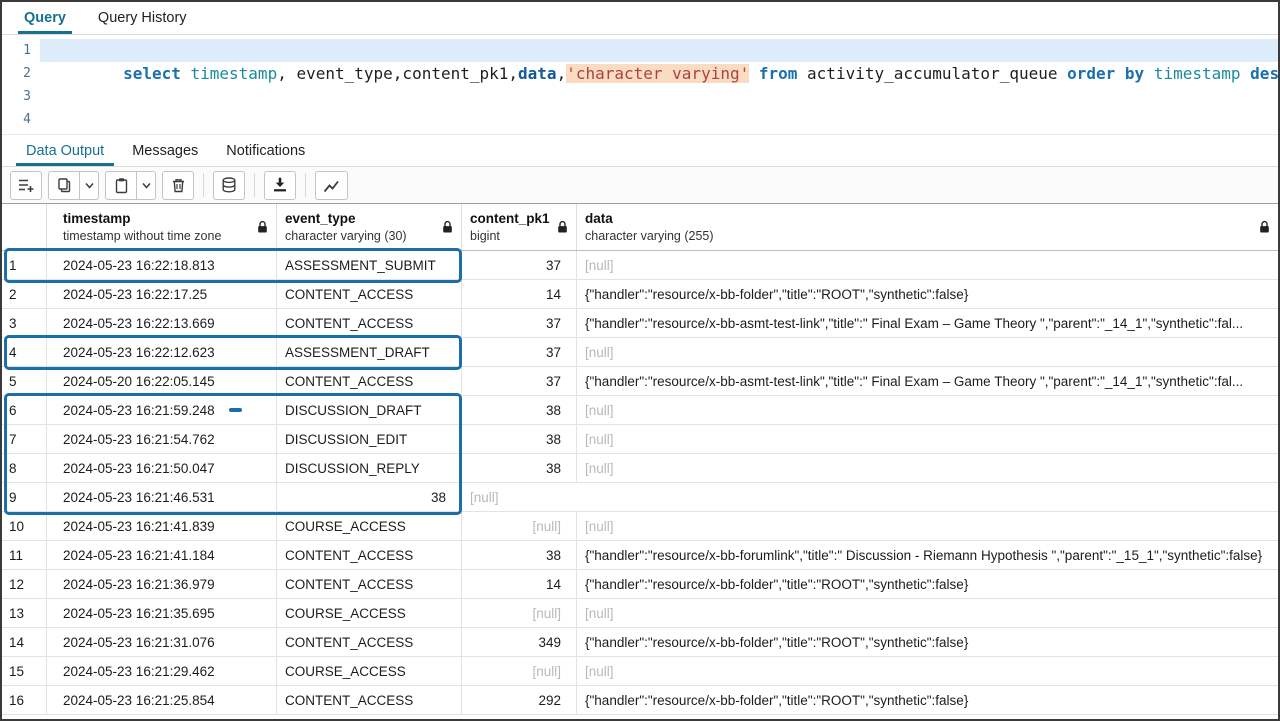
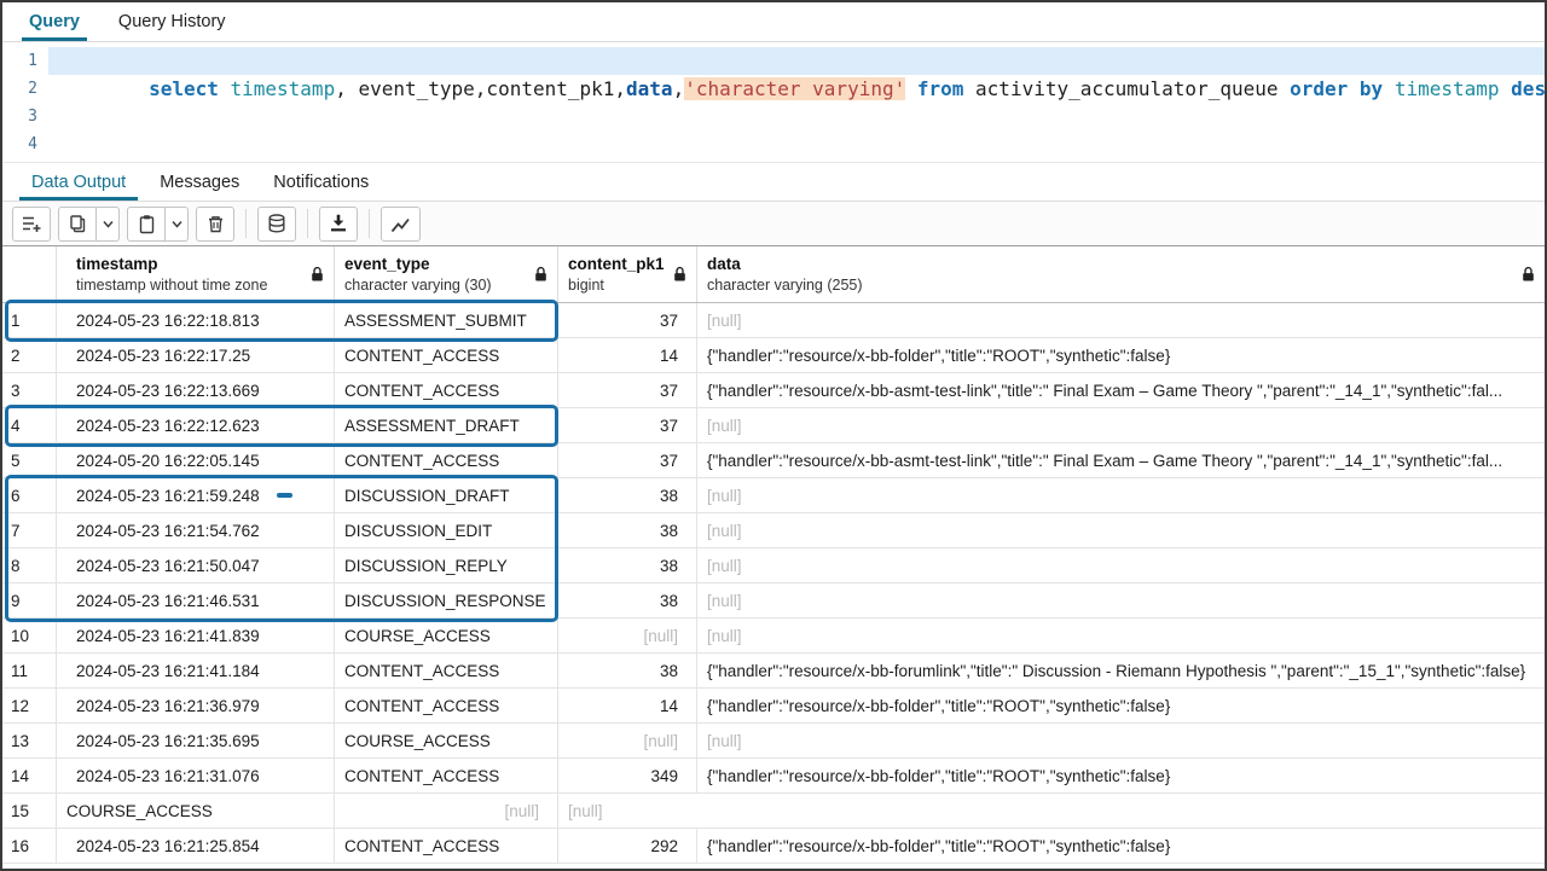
  Query
  Query History
  1
  2
  3
  4
  select timestamp, event_type,content_pk1,data,'character varying' from activity_accumulator_queue order by timestamp des
  Data Output
  Messages
  Notifications
  timestamp
  timestamp without time zone
  event_type
  character varying (30)
  content_pk1
  bigint
  data
  character varying (255)
  1
  2024-05-23 16:22:18.813
  ASSESSMENT_SUBMIT
  37
  [null]
  2
  2024-05-23 16:22:17.25
  CONTENT_ACCESS
  14
  {"handler":"resource/x-bb-folder","title":"ROOT","synthetic":false}
  3
  2024-05-23 16:22:13.669
  CONTENT_ACCESS
  37
  {"handler":"resource/x-bb-asmt-test-link","title":" Final Exam – Game Theory ","parent":"_14_1","synthetic":fal...
  4
  2024-05-23 16:22:12.623
  ASSESSMENT_DRAFT
  37
  [null]
  5
  2024-05-20 16:22:05.145
  CONTENT_ACCESS
  37
  {"handler":"resource/x-bb-asmt-test-link","title":" Final Exam – Game Theory ","parent":"_14_1","synthetic":fal...
  6
  2024-05-23 16:21:59.248
  DISCUSSION_DRAFT
  38
  [null]
  7
  2024-05-23 16:21:54.762
  DISCUSSION_EDIT
  38
  [null]
  8
  2024-05-23 16:21:50.047
  DISCUSSION_REPLY
  38
  [null]
  9
  2024-05-23 16:21:46.531
+ DISCUSSION_RESPONSE
  38
  [null]
  10
  2024-05-23 16:21:41.839
  COURSE_ACCESS
  [null]
  [null]
  11
  2024-05-23 16:21:41.184
  CONTENT_ACCESS
  38
  {"handler":"resource/x-bb-forumlink","title":" Discussion - Riemann Hypothesis ","parent":"_15_1","synthetic":false}
  12
  2024-05-23 16:21:36.979
  CONTENT_ACCESS
  14
  {"handler":"resource/x-bb-folder","title":"ROOT","synthetic":false}
  13
  2024-05-23 16:21:35.695
  COURSE_ACCESS
  [null]
  [null]
  14
  2024-05-23 16:21:31.076
  CONTENT_ACCESS
  349
  {"handler":"resource/x-bb-folder","title":"ROOT","synthetic":false}
  15
- 2024-05-23 16:21:29.462
  COURSE_ACCESS
  [null]
  [null]
  16
  2024-05-23 16:21:25.854
  CONTENT_ACCESS
  292
  {"handler":"resource/x-bb-folder","title":"ROOT","synthetic":false}
